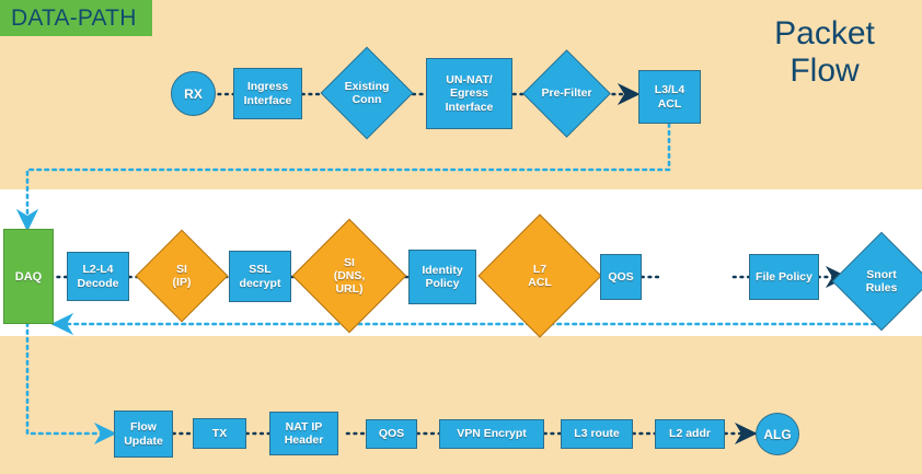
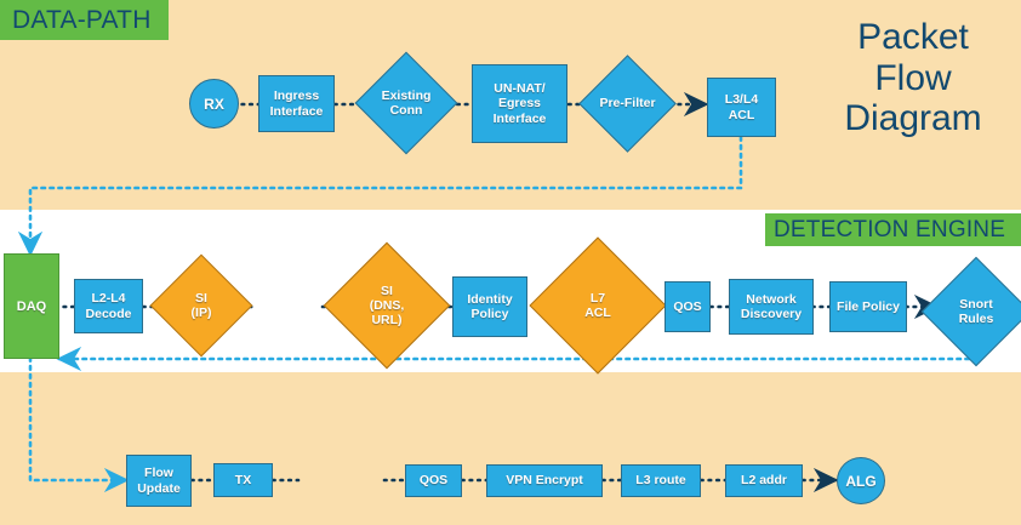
  DATA-PATH
+ DETECTION ENGINE
  Packet
  Flow
+ Diagram
  RX
  Ingress
  Interface
  Existing
  Conn
  UN-NAT/
  Egress
  Interface
  Pre-Filter
  L3/L4
  ACL
  DAQ
  L2-L4
  Decode
  SI
  (IP)
- SSL
- decrypt
  SI
  (DNS,
  URL)
  Identity
  Policy
  L7
  ACL
  QOS
+ Network
+ Discovery
  File Policy
  Snort
  Rules
  Flow
  Update
  TX
- NAT IP
- Header
  QOS
  VPN Encrypt
  L3 route
  L2 addr
  ALG
